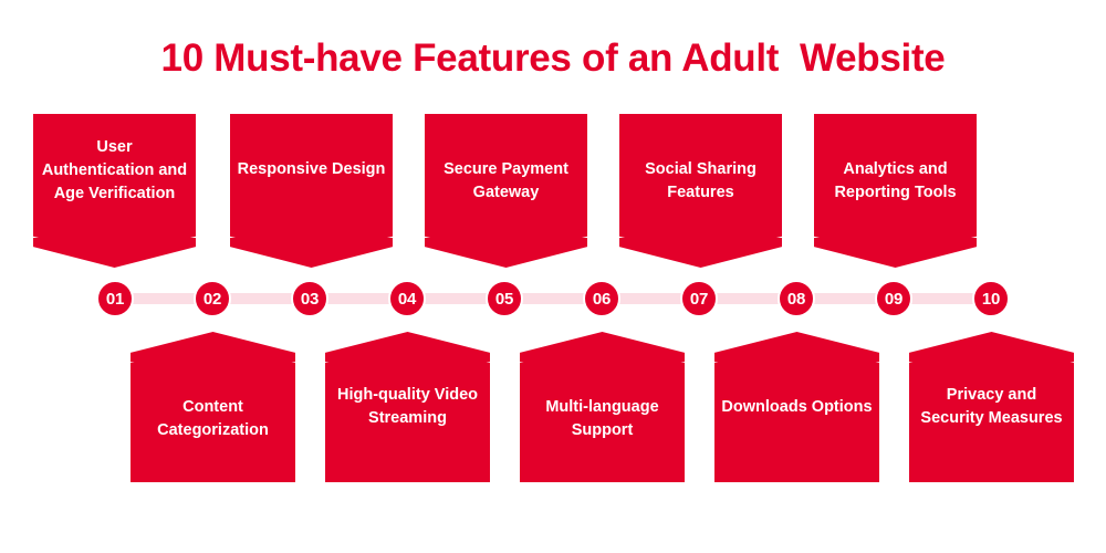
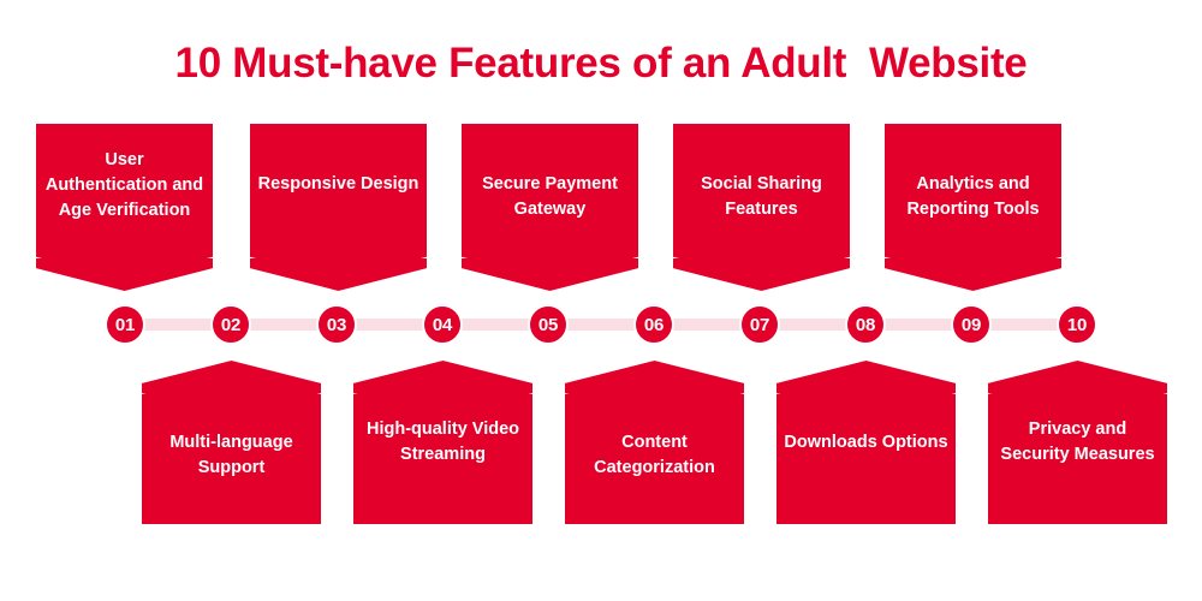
  10 Must-have Features of an Adult Website
  User Authentication and Age Verification
  Responsive Design
  Secure Payment Gateway
  Social Sharing Features
  Analytics and Reporting Tools
  01
  02
  03
  04
  05
  06
  07
  08
  09
  10
- Content Categorization
+ Multi-language Support
  High-quality Video Streaming
- Multi-language Support
+ Content Categorization
  Downloads Options
  Privacy and Security Measures
